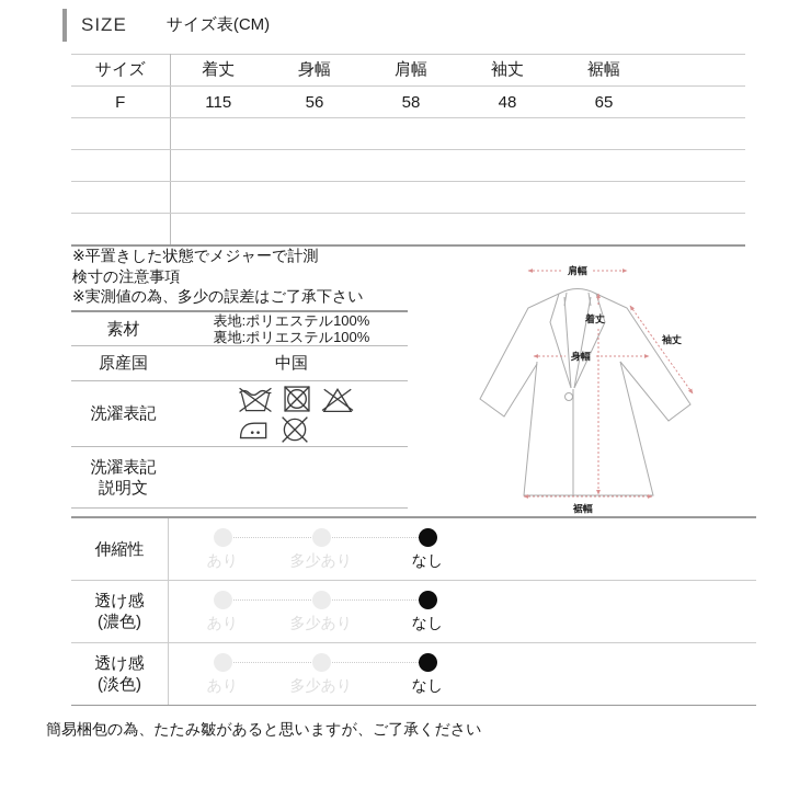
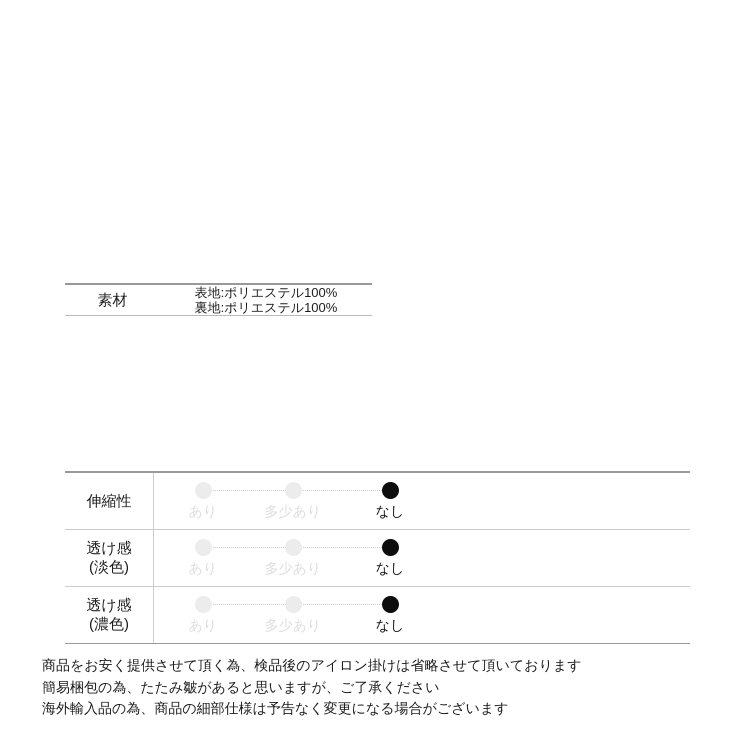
- SIZE
- サイズ表(CM)
- サイズ	着丈	身幅	肩幅	袖丈	裾幅
- F	115	56	58	48	65
- ※平置きした状態でメジャーで計測
- 検寸の注意事項
- ※実測値の為、多少の誤差はご了承下さい
  素材	表地:ポリエステル100% 裏地:ポリエステル100%
- 原産国	中国
- 洗濯表記
- 洗濯表記 説明文
- 肩幅
- 着丈
- 身幅
- 袖丈
- 裾幅
  伸縮性
  あり
  多少あり
  なし
  透け感
- (濃色)
+ (淡色)
  あり
  多少あり
  なし
  透け感
- (淡色)
+ (濃色)
  あり
  多少あり
  なし
+ 商品をお安く提供させて頂く為、検品後のアイロン掛けは省略させて頂いております
  簡易梱包の為、たたみ皺があると思いますが、ご了承ください
+ 海外輸入品の為、商品の細部仕様は予告なく変更になる場合がございます
